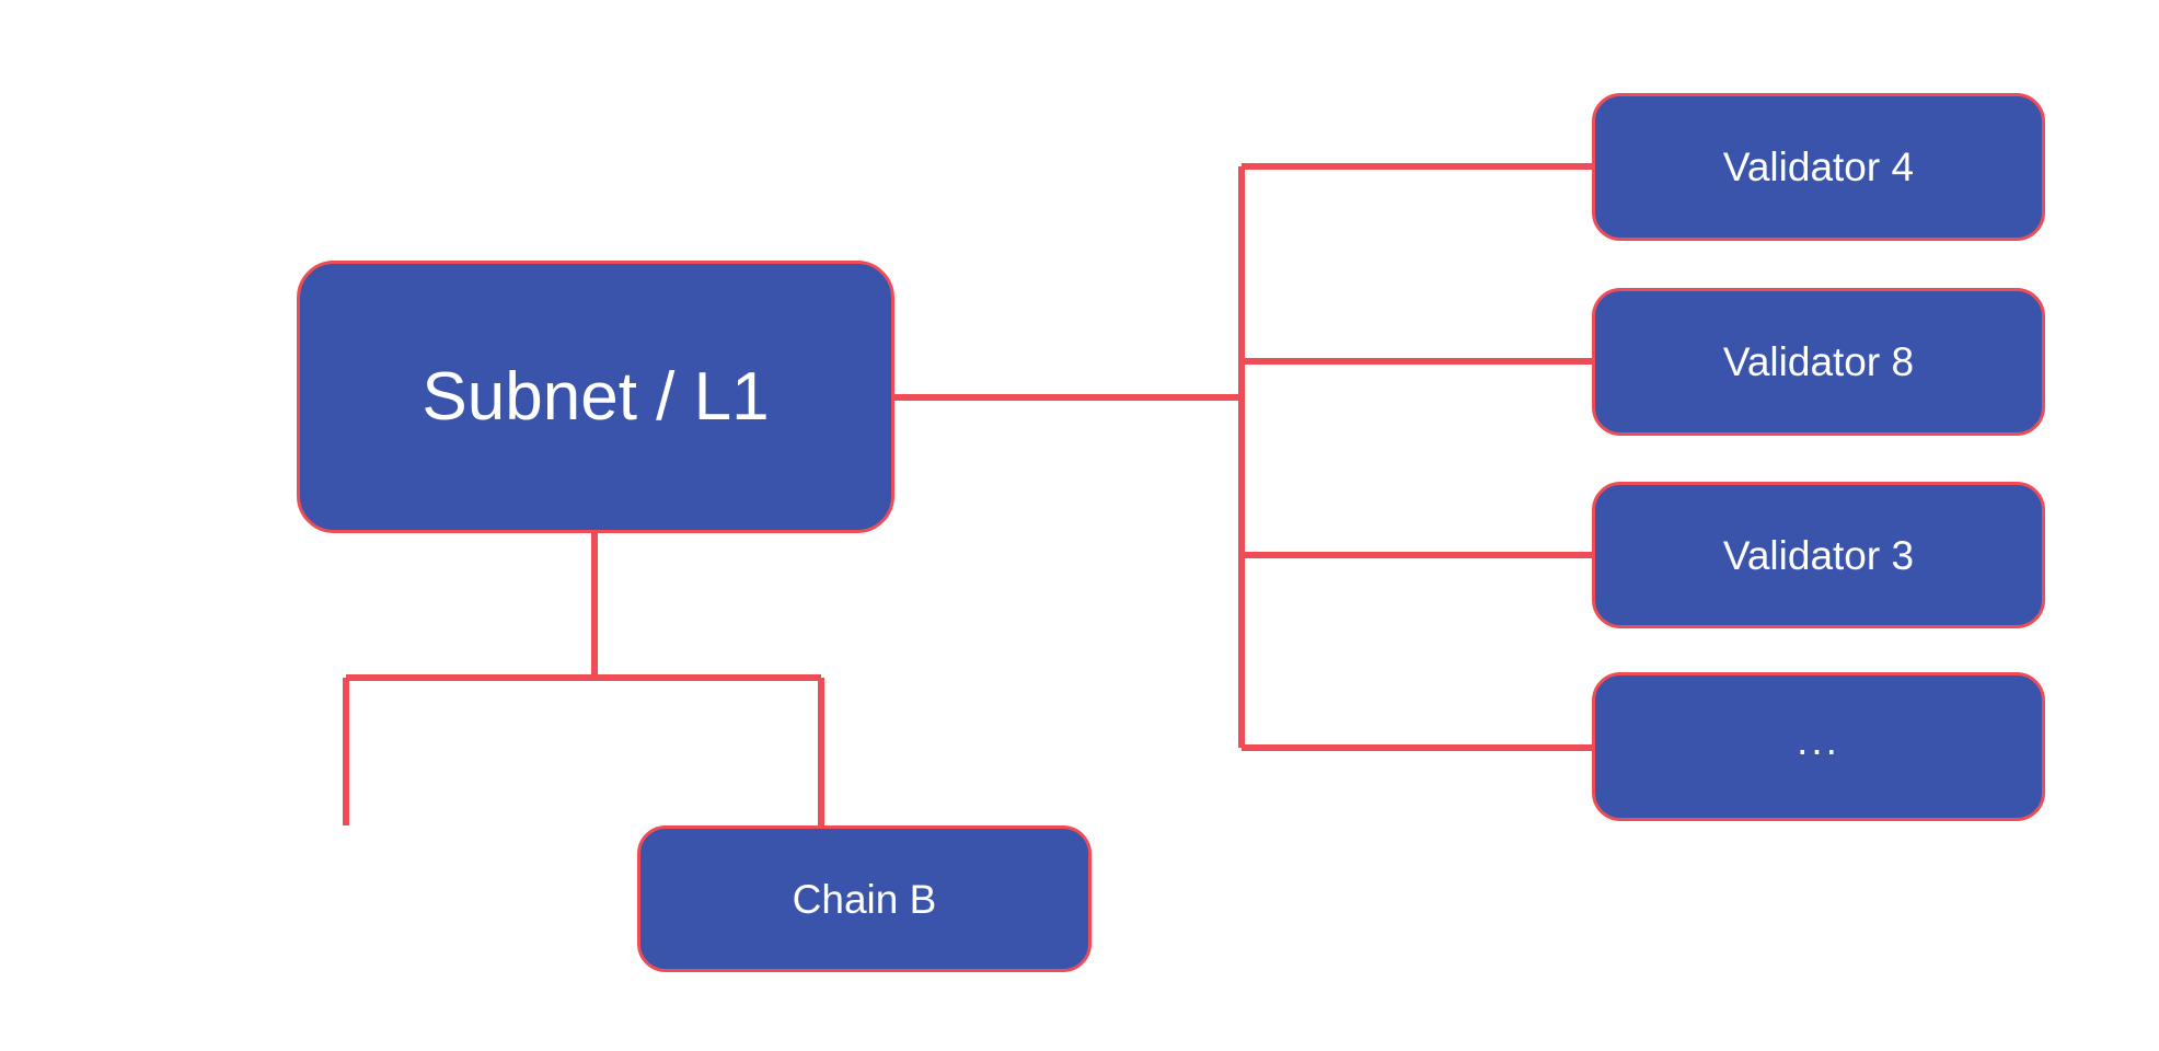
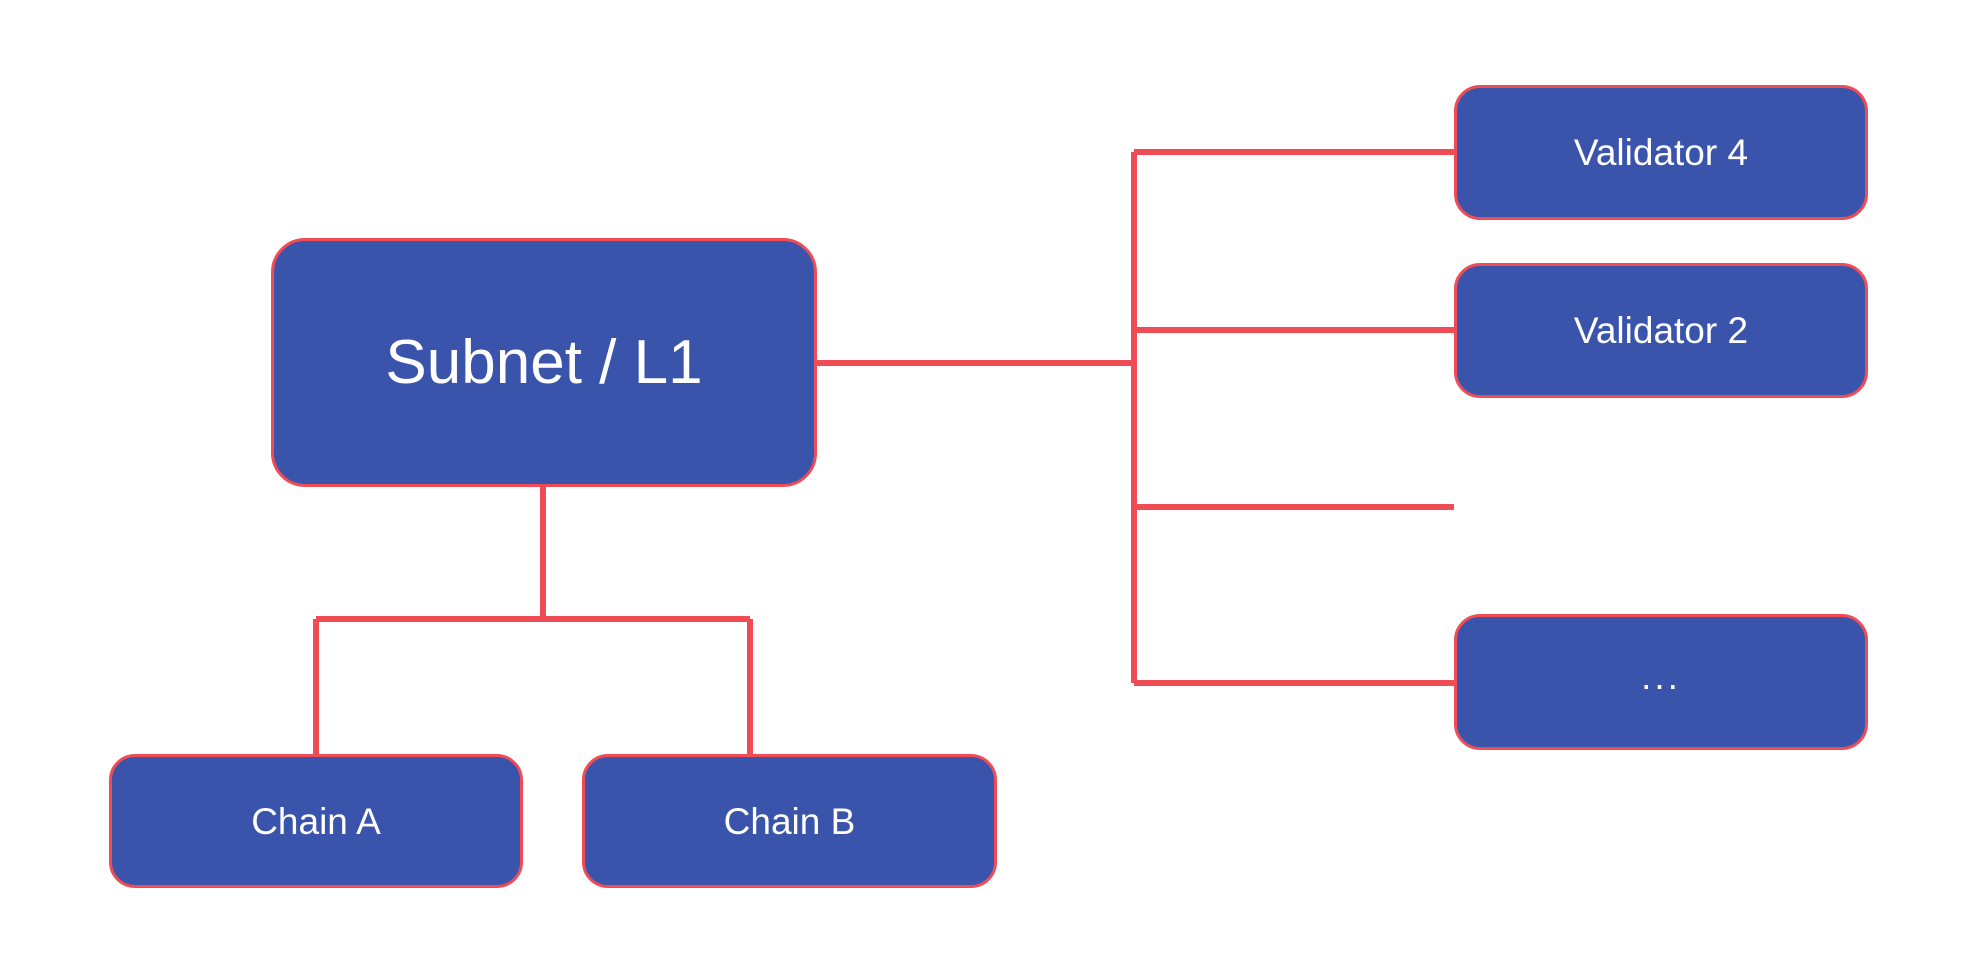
  Subnet / L1
+ Chain A
  Chain B
  Validator 4
- Validator 8
+ Validator 2
- Validator 3
  ...
